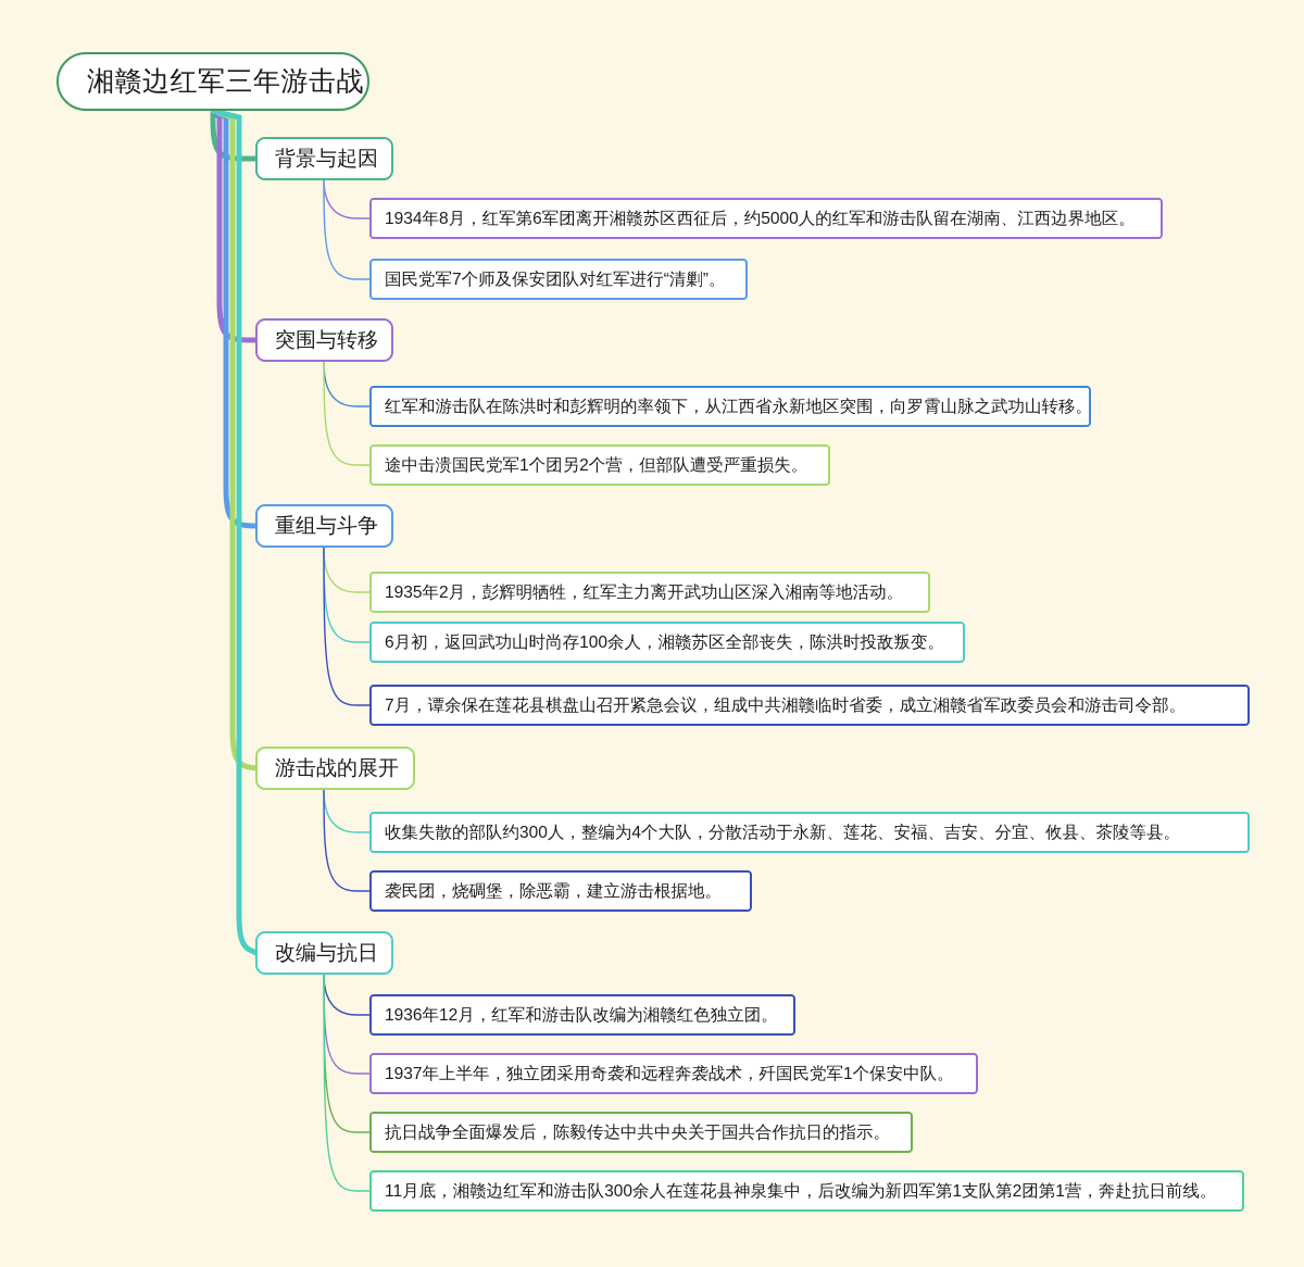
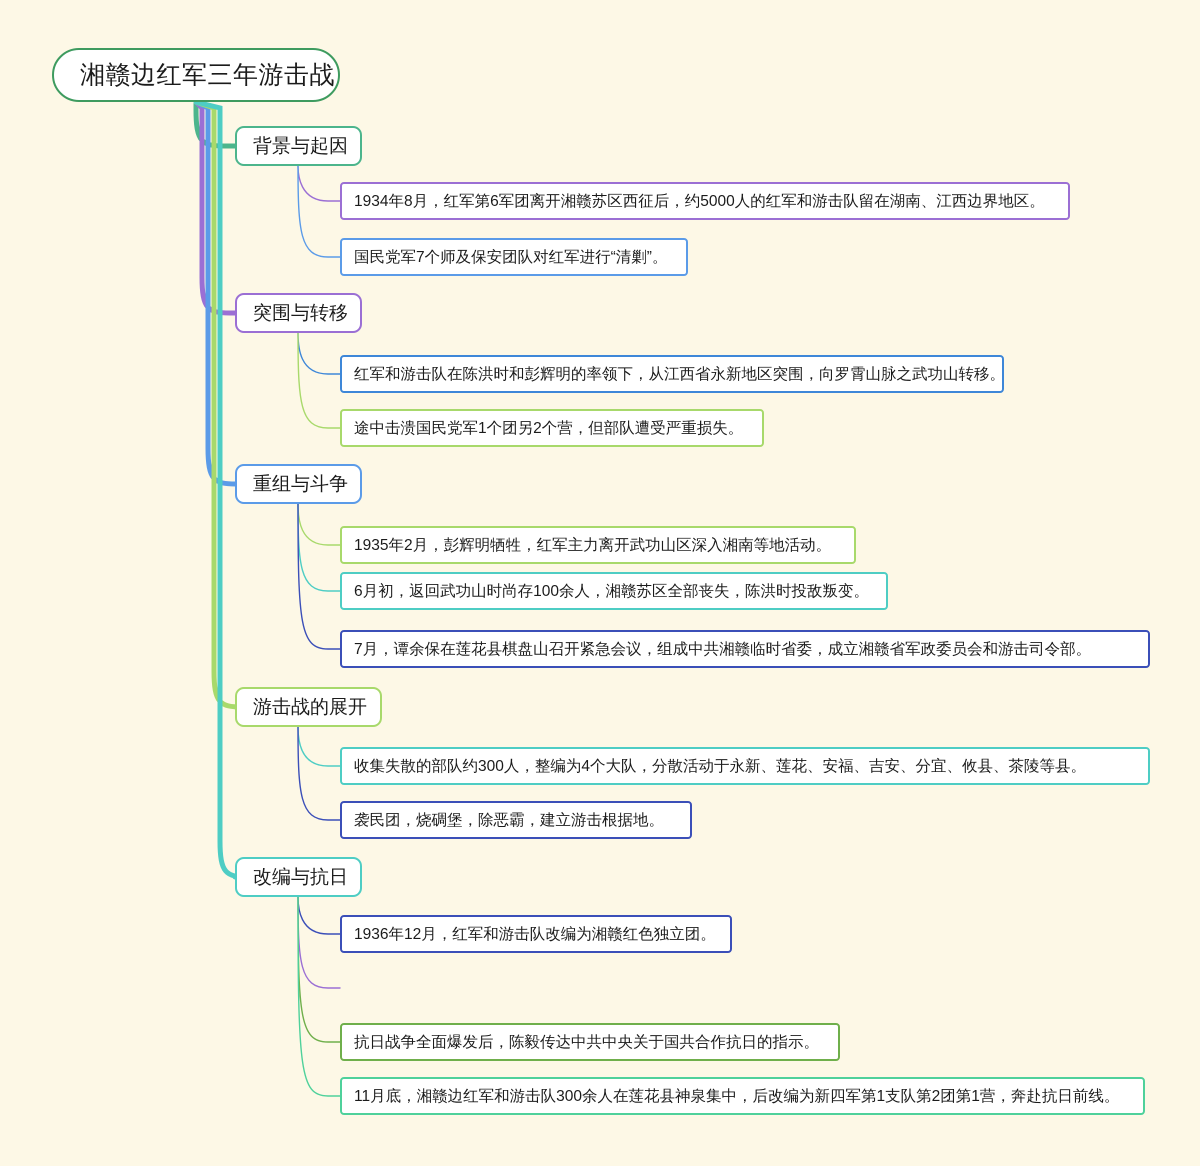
  湘赣边红军三年游击战
  背景与起因
  1934年8月，红军第6军团离开湘赣苏区西征后，约5000人的红军和游击队留在湖南、江西边界地区。
  国民党军7个师及保安团队对红军进行“清剿”。
  突围与转移
  红军和游击队在陈洪时和彭辉明的率领下，从江西省永新地区突围，向罗霄山脉之武功山转移。
  途中击溃国民党军1个团另2个营，但部队遭受严重损失。
  重组与斗争
  1935年2月，彭辉明牺牲，红军主力离开武功山区深入湘南等地活动。
  6月初，返回武功山时尚存100余人，湘赣苏区全部丧失，陈洪时投敌叛变。
  7月，谭余保在莲花县棋盘山召开紧急会议，组成中共湘赣临时省委，成立湘赣省军政委员会和游击司令部。
  游击战的展开
  收集失散的部队约300人，整编为4个大队，分散活动于永新、莲花、安福、吉安、分宜、攸县、茶陵等县。
  袭民团，烧碉堡，除恶霸，建立游击根据地。
  改编与抗日
  1936年12月，红军和游击队改编为湘赣红色独立团。
- 1937年上半年，独立团采用奇袭和远程奔袭战术，歼国民党军1个保安中队。
  抗日战争全面爆发后，陈毅传达中共中央关于国共合作抗日的指示。
  11月底，湘赣边红军和游击队300余人在莲花县神泉集中，后改编为新四军第1支队第2团第1营，奔赴抗日前线。
